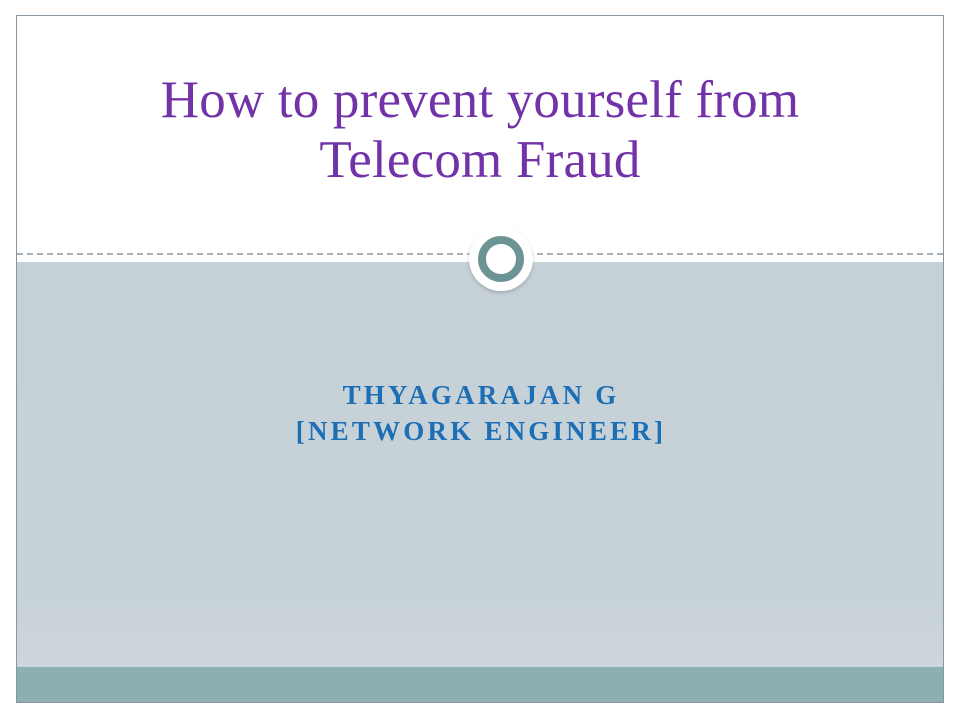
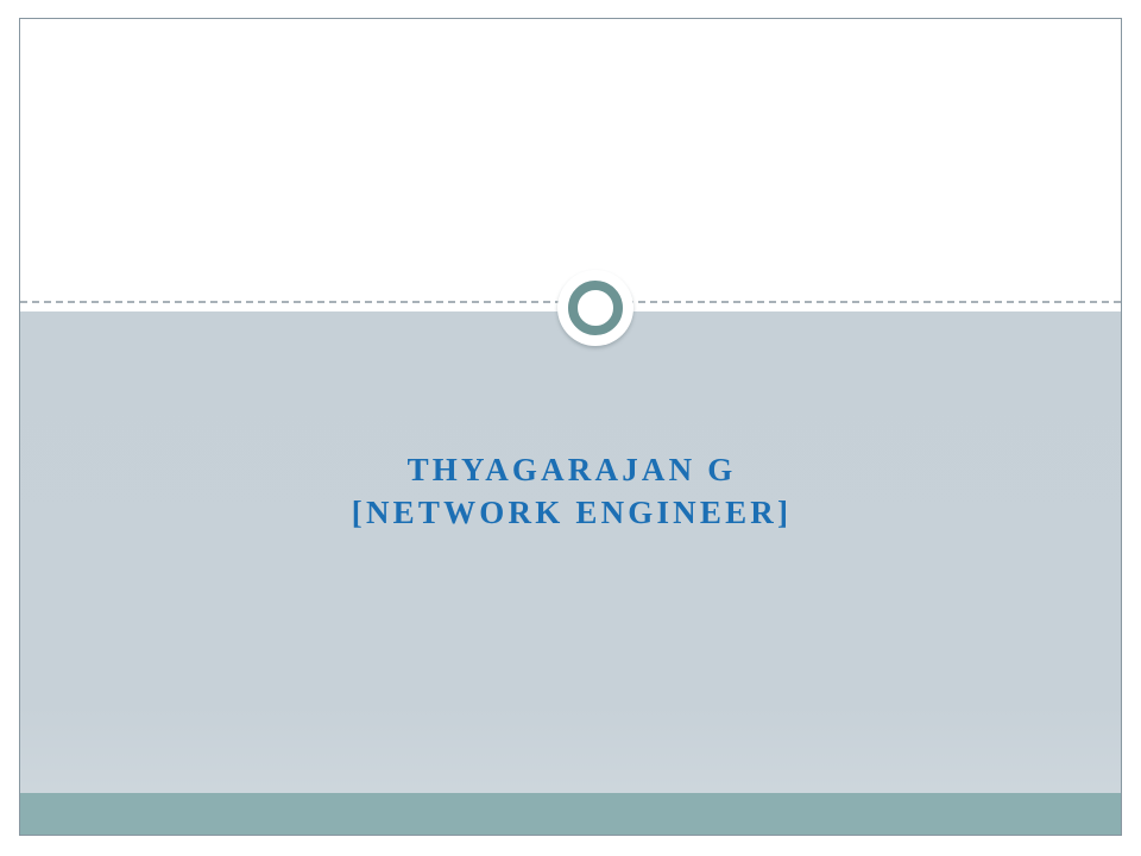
- How to prevent yourself from
- Telecom Fraud
  THYAGARAJAN G
  [NETWORK ENGINEER]
